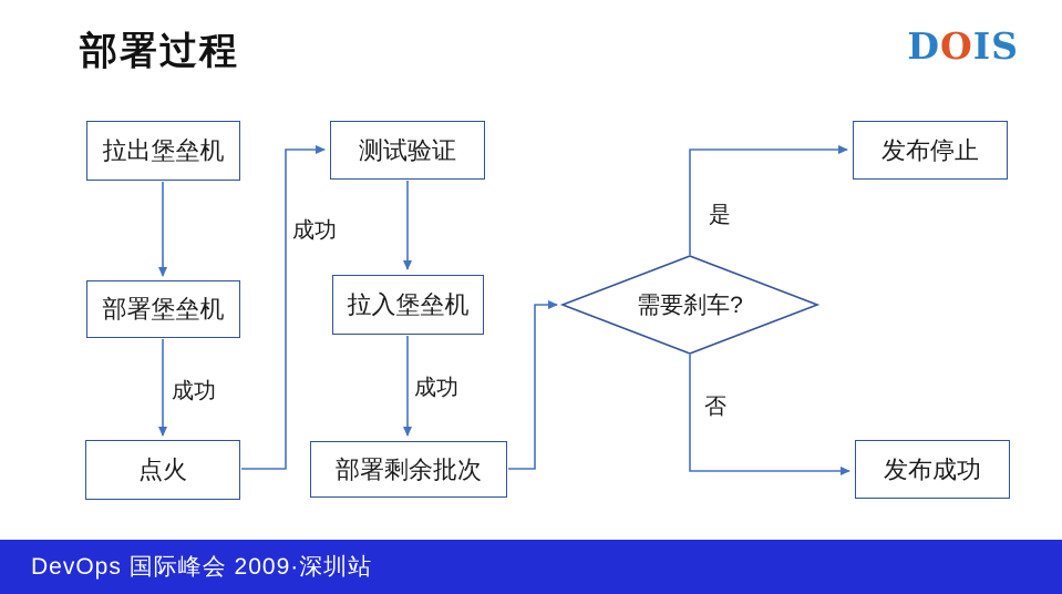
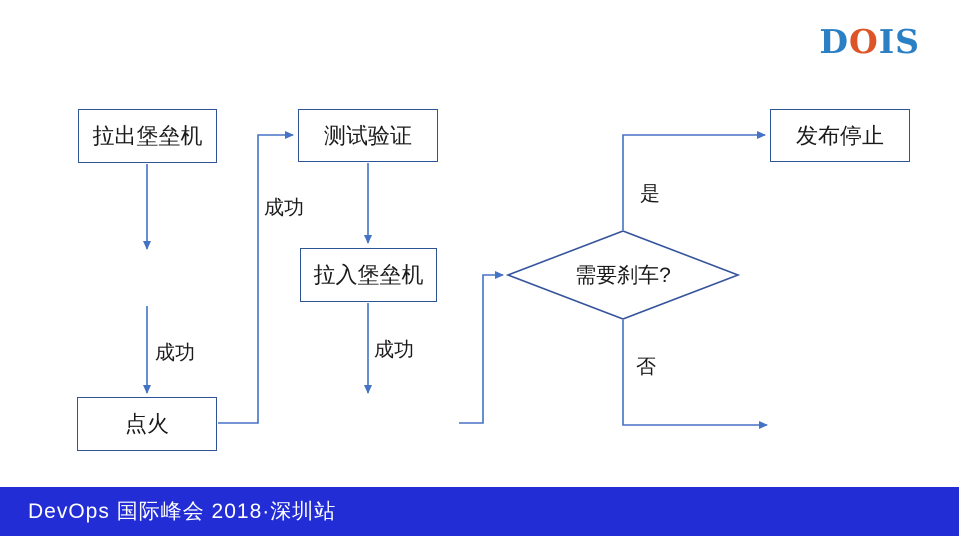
- 部署过程
  DOIS
  拉出堡垒机
- 部署堡垒机
  点火
  测试验证
  拉入堡垒机
- 部署剩余批次
  发布停止
- 发布成功
  需要刹车?
  成功
  成功
  成功
  是
  否
- DevOps 国际峰会 2009·深圳站
+ DevOps 国际峰会 2018·深圳站
